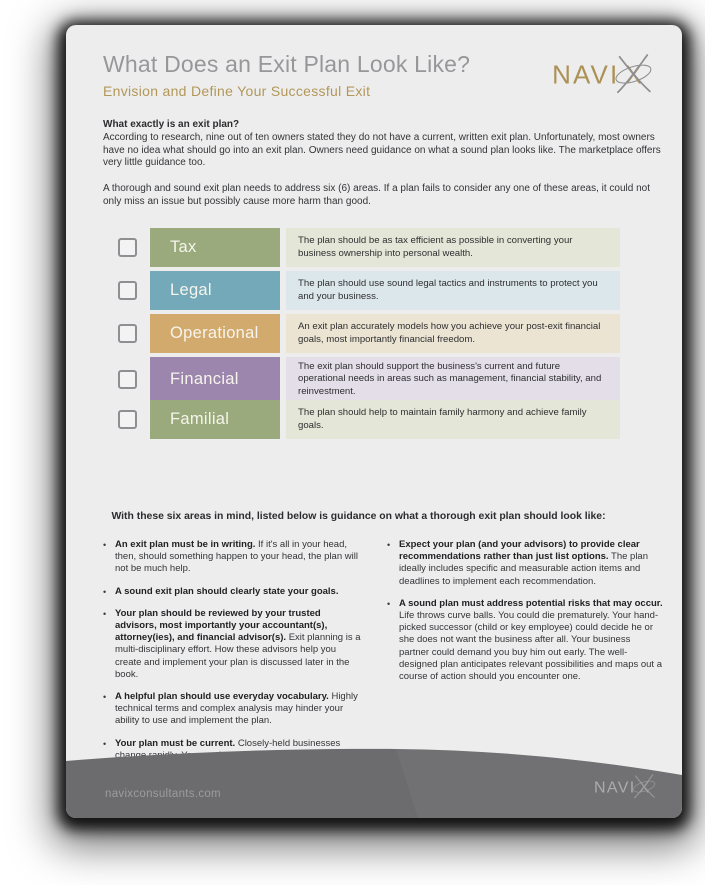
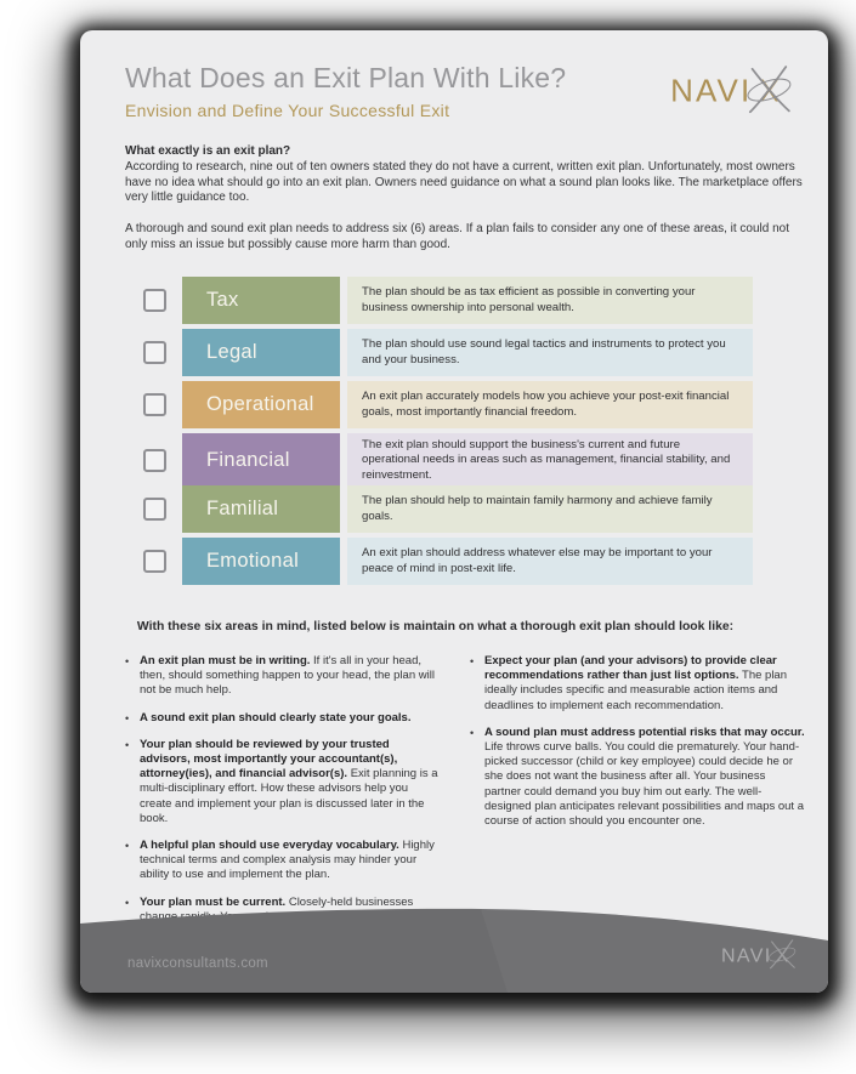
- What Does an Exit Plan Look Like?
+ What Does an Exit Plan With Like?
  Envision and Define Your Successful Exit
  NAVI
  What exactly is an exit plan?
  According to research, nine out of ten owners stated they do not have a current, written exit plan. Unfortunately, most owners have no idea what should go into an exit plan. Owners need guidance on what a sound plan looks like. The marketplace offers very little guidance too.
  A thorough and sound exit plan needs to address six (6) areas. If a plan fails to consider any one of these areas, it could not only miss an issue but possibly cause more harm than good.
  Tax
  The plan should be as tax efficient as possible in converting your business ownership into personal wealth.
  Legal
  The plan should use sound legal tactics and instruments to protect you and your business.
  Operational
  An exit plan accurately models how you achieve your post-exit financial goals, most importantly financial freedom.
  Financial
  The exit plan should support the business's current and future operational needs in areas such as management, financial stability, and reinvestment.
  Familial
  The plan should help to maintain family harmony and achieve family goals.
+ Emotional
+ An exit plan should address whatever else may be important to your peace of mind in post-exit life.
- With these six areas in mind, listed below is guidance on what a thorough exit plan should look like:
+ With these six areas in mind, listed below is maintain on what a thorough exit plan should look like:
  •
  An exit plan must be in writing. If it's all in your head, then, should something happen to your head, the plan will not be much help.
  •
  A sound exit plan should clearly state your goals.
  •
  Your plan should be reviewed by your trusted advisors, most importantly your accountant(s), attorney(ies), and financial advisor(s). Exit planning is a multi-disciplinary effort. How these advisors help you create and implement your plan is discussed later in the book.
  •
  A helpful plan should use everyday vocabulary. Highly technical terms and complex analysis may hinder your ability to use and implement the plan.
  •
  •
  Expect your plan (and your advisors) to provide clear recommendations rather than just list options. The plan ideally includes specific and measurable action items and deadlines to implement each recommendation.
  •
  A sound plan must address potential risks that may occur. Life throws curve balls. You could die prematurely. Your hand-picked successor (child or key employee) could decide he or she does not want the business after all. Your business partner could demand you buy him out early. The well-designed plan anticipates relevant possibilities and maps out a course of action should you encounter one.
  navixconsultants.com
  NAVI
  X
